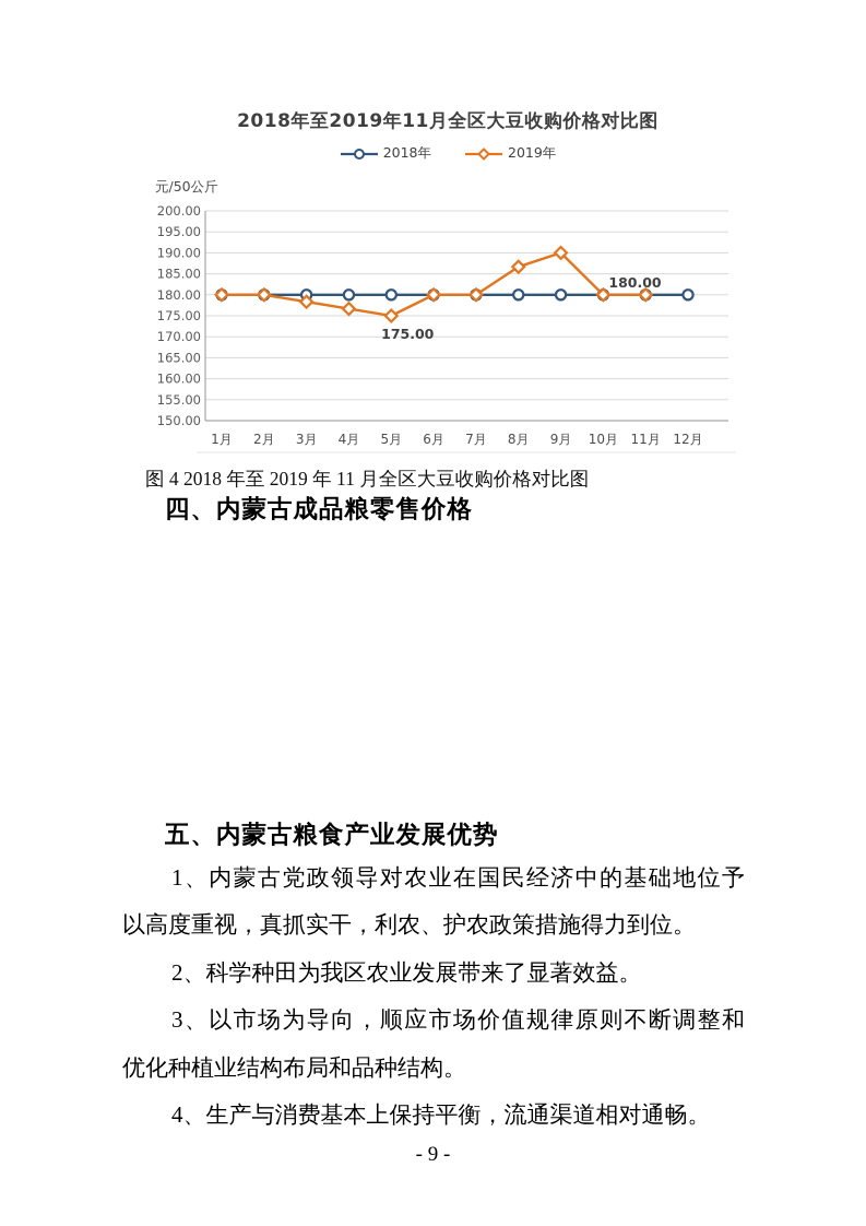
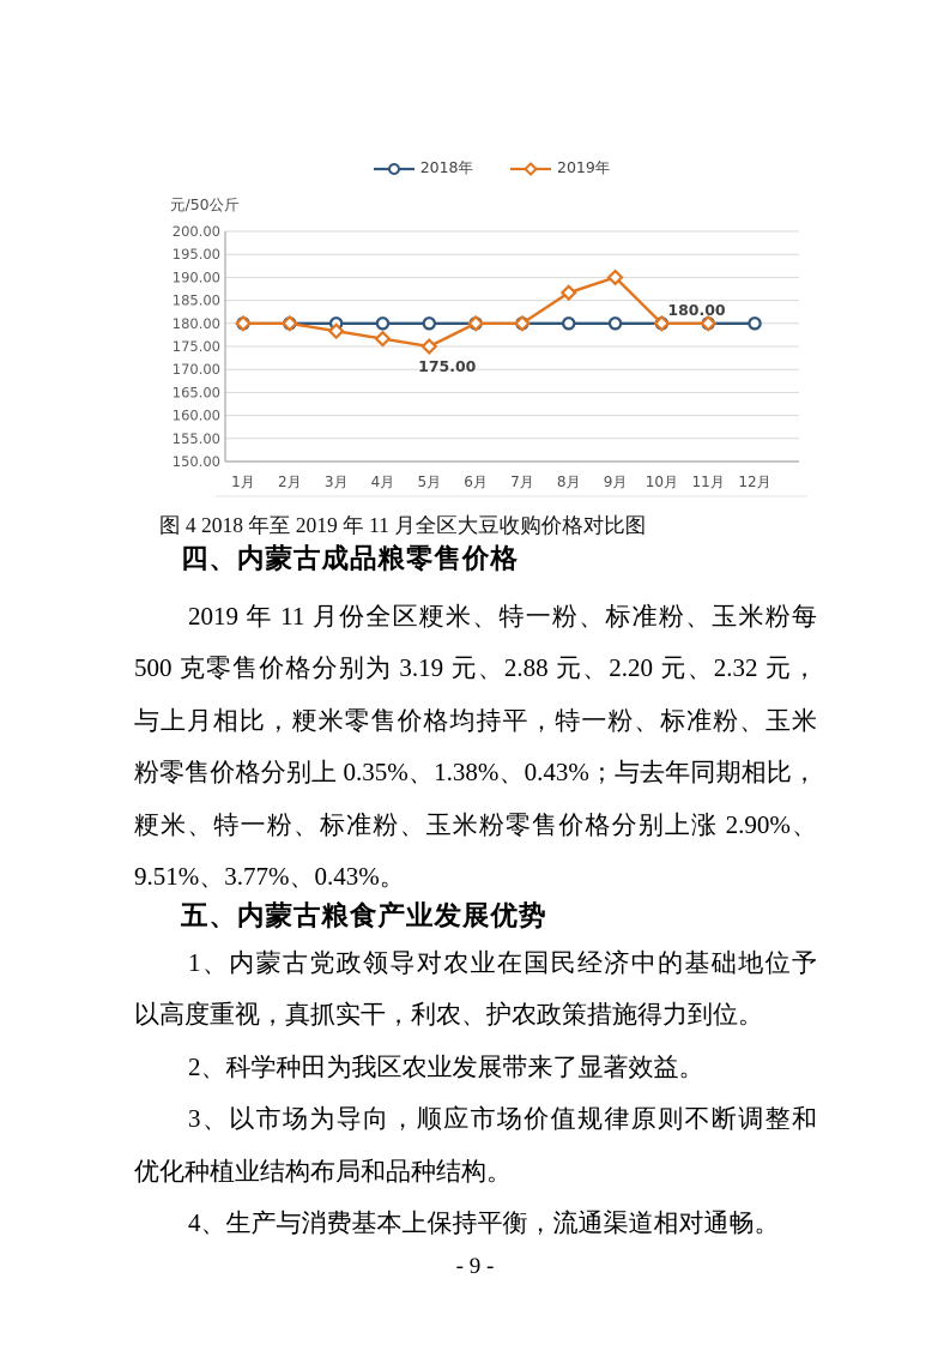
- 2018年至2019年11月全区大豆收购价格对比图
  2018年
  2019年
  元/50公斤
  150.00
  155.00
  160.00
  165.00
  170.00
  175.00
  180.00
  185.00
  190.00
  195.00
  200.00
  1月
  2月
  3月
  4月
  5月
  6月
  7月
  8月
  9月
  10月
  11月
  12月
  175.00
  180.00
  图 4 2018 年至 2019 年 11 月全区大豆收购价格对比图
  四、内蒙古成品粮零售价格
+ 2019 年 11 月份全区粳米、特一粉、标准粉、玉米粉每
+ 500 克零售价格分别为 3.19 元、2.88 元、2.20 元、2.32 元，
+ 与上月相比，粳米零售价格均持平，特一粉、标准粉、玉米
+ 粉零售价格分别上 0.35%、1.38%、0.43%；与去年同期相比，
+ 粳米、特一粉、标准粉、玉米粉零售价格分别上涨 2.90%、
+ 9.51%、3.77%、0.43%。
  五、内蒙古粮食产业发展优势
  1、内蒙古党政领导对农业在国民经济中的基础地位予
  以高度重视，真抓实干，利农、护农政策措施得力到位。
  2、科学种田为我区农业发展带来了显著效益。
  3、以市场为导向，顺应市场价值规律原则不断调整和
  优化种植业结构布局和品种结构。
  4、生产与消费基本上保持平衡，流通渠道相对通畅。
  - 9 -
